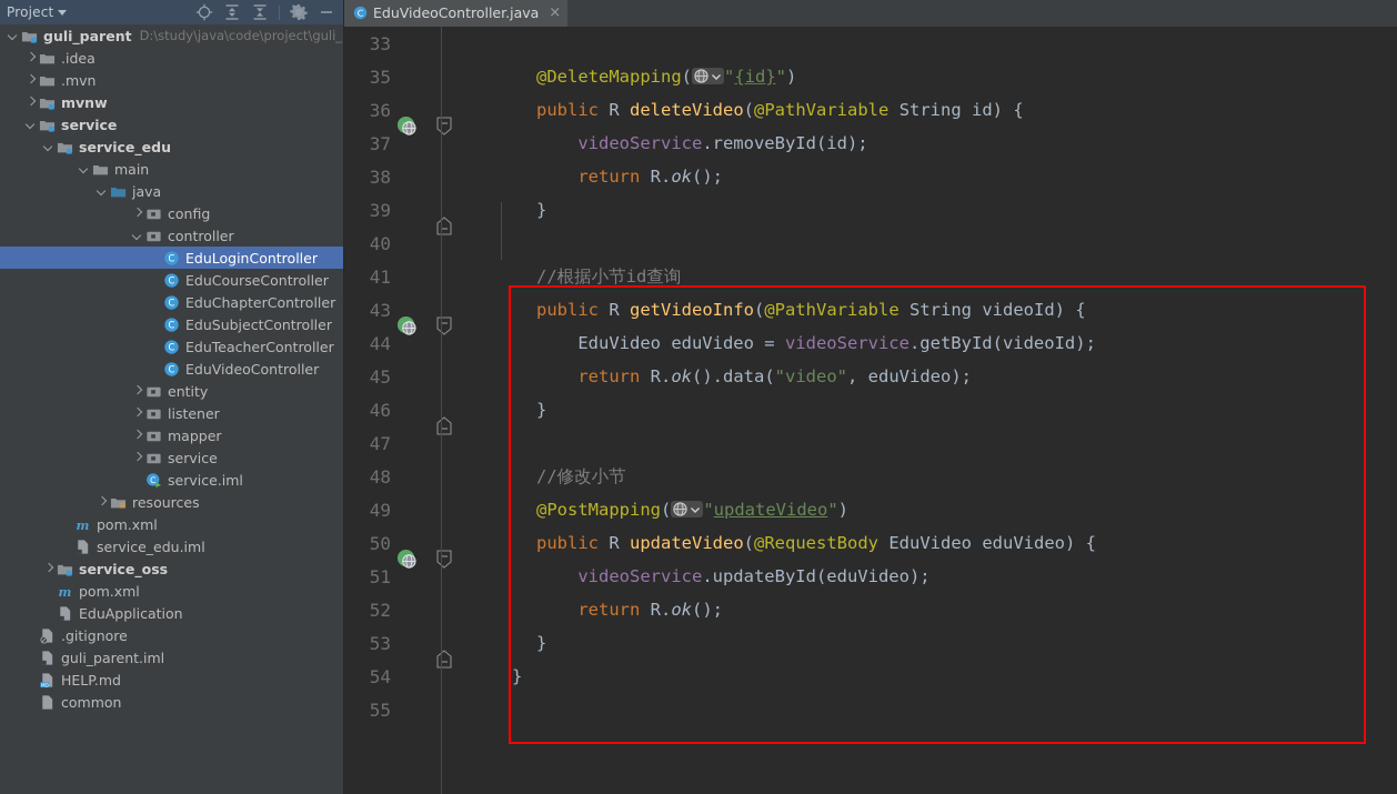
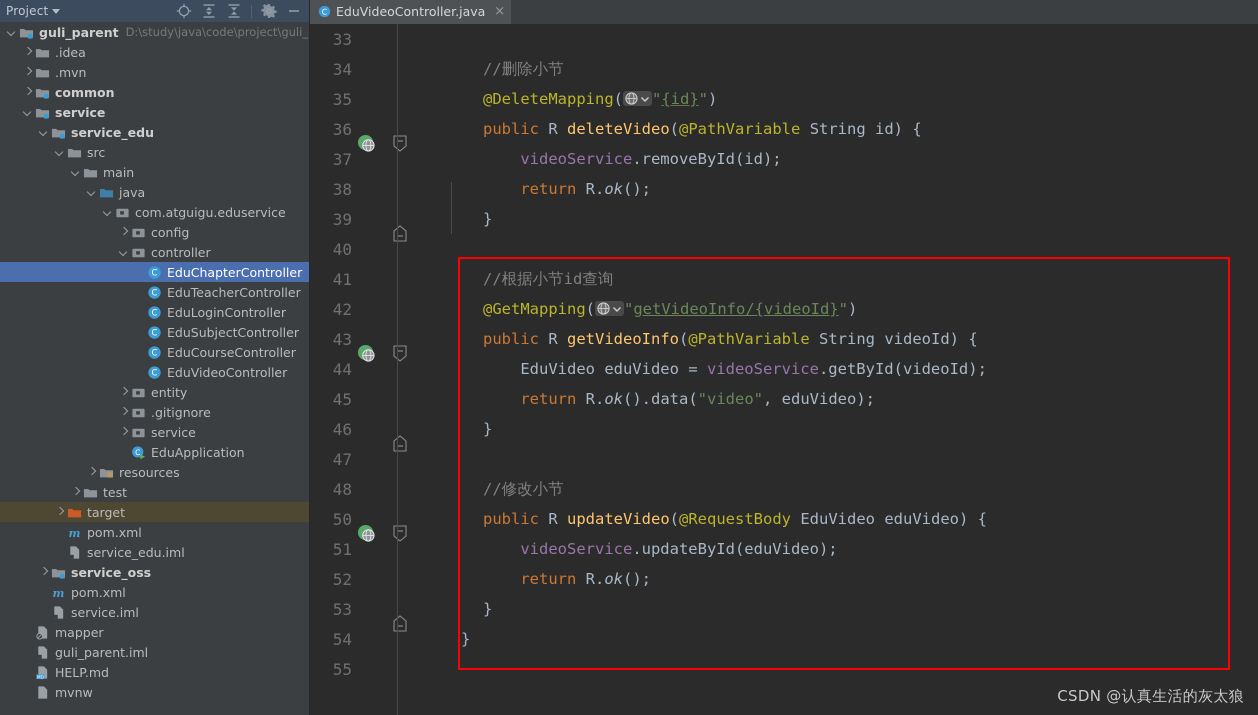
  Project
  guli_parent
  D:\study\java\code\project\guli_
  .idea
  .mvn
- mvnw
+ common
  service
  service_edu
+ src
  main
  java
+ com.atguigu.eduservice
  config
  controller
  C
- EduLoginController
+ EduChapterController
  C
- EduCourseController
+ EduTeacherController
  C
- EduChapterController
+ EduLoginController
  C
  EduSubjectController
  C
- EduTeacherController
+ EduCourseController
  C
  EduVideoController
  entity
- listener
- mapper
+ .gitignore
  service
  C
- service.iml
+ EduApplication
  resources
+ test
+ target
  m
  pom.xml
  service_edu.iml
  service_oss
  m
  pom.xml
- EduApplication
+ service.iml
- .gitignore
+ mapper
  guli_parent.iml
  HELP.md
- common
+ mvnw
  C
  EduVideoController.java
  ×
  33
+ 34
+ //删除小节
  35
  @DeleteMapping( "{id}")
  36
  public R deleteVideo(@PathVariable String id) {
  37
  videoService.removeById(id);
  38
  return R.ok();
  39
  }
  40
  41
  //根据小节id查询
+ 42
+ @GetMapping( "getVideoInfo/{videoId}")
  43
  public R getVideoInfo(@PathVariable String videoId) {
  44
  EduVideo eduVideo = videoService.getById(videoId);
  45
  return R.ok().data("video", eduVideo);
  46
  }
  47
  48
  //修改小节
- 49
- @PostMapping( "updateVideo")
  50
  public R updateVideo(@RequestBody EduVideo eduVideo) {
  51
  videoService.updateById(eduVideo);
  52
  return R.ok();
  53
  }
  54
  }
  55
+ CSDN @认真生活的灰太狼
